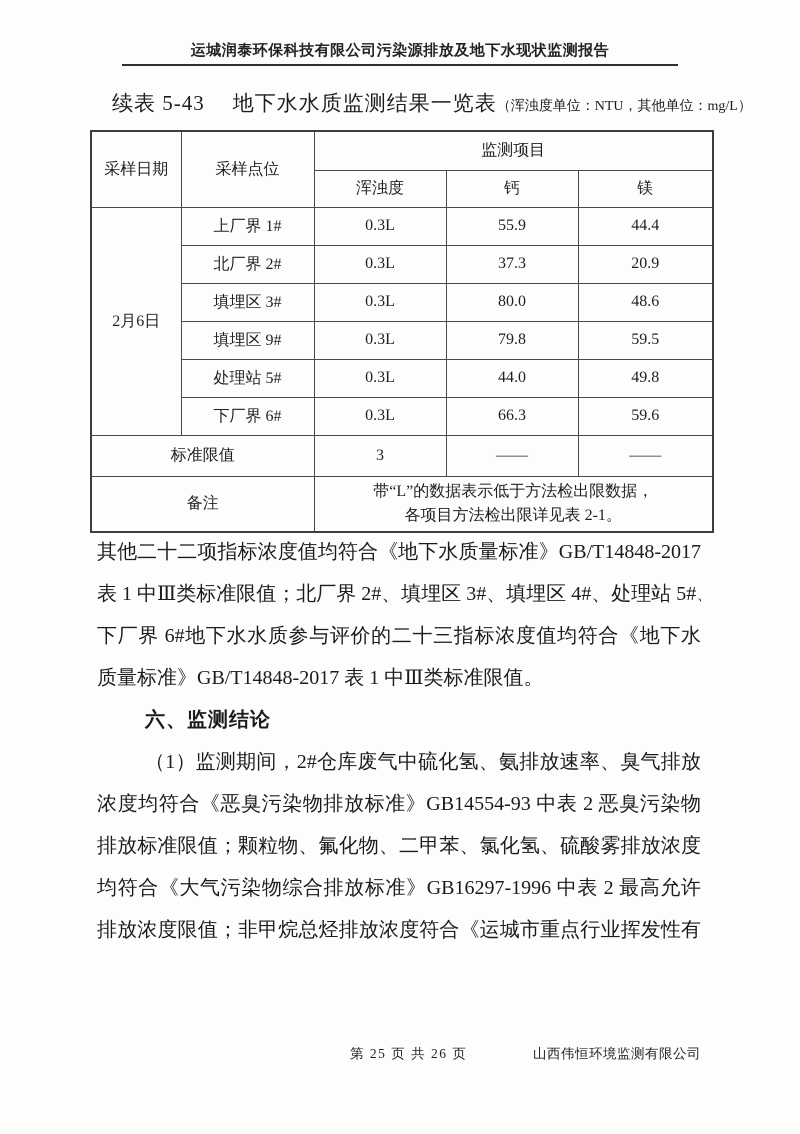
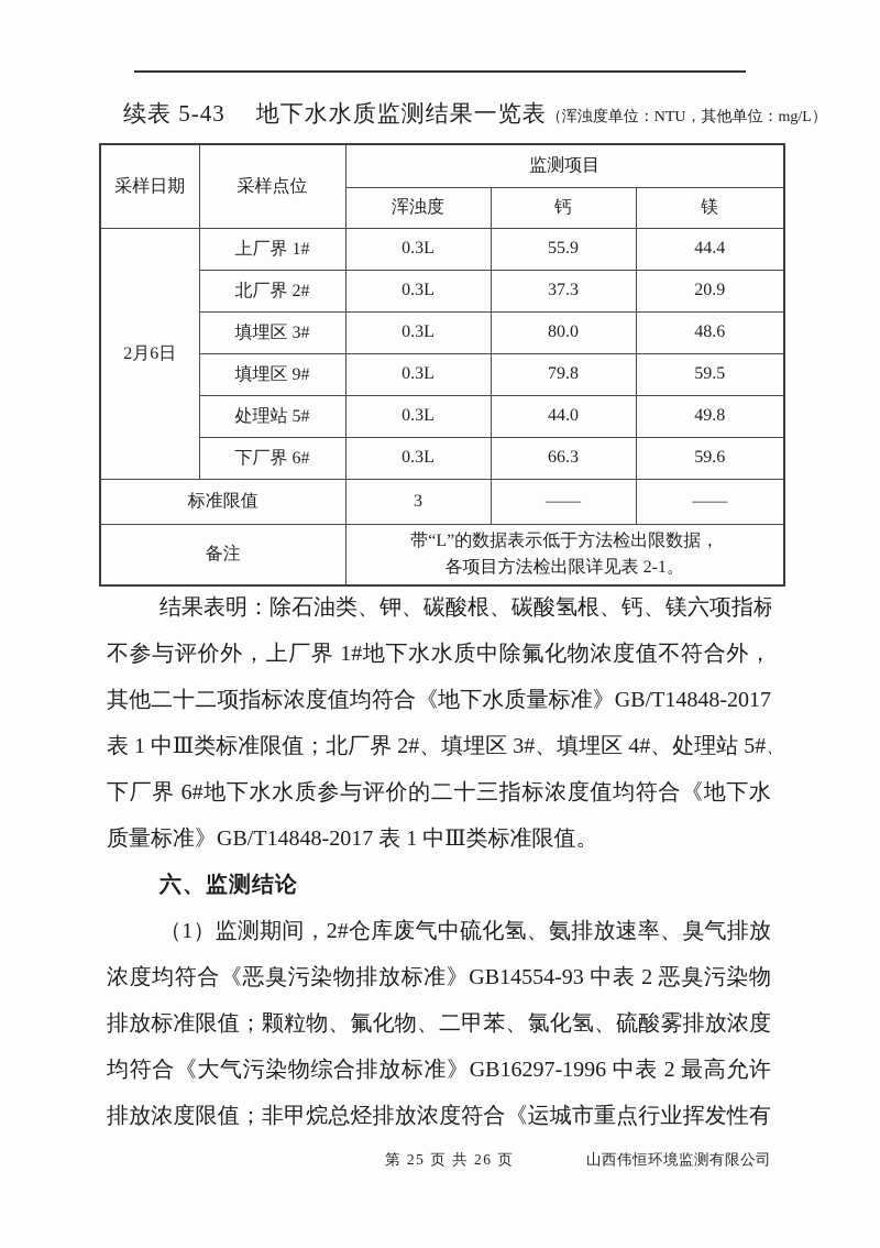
- 运城润泰环保科技有限公司污染源排放及地下水现状监测报告
  续表 5-43
  地下水水质监测结果一览表
  （浑浊度单位：NTU，其他单位：mg/L）
  采样日期	采样点位	监测项目
  浑浊度	钙	镁
  2月6日	上厂界 1#	0.3L	55.9	44.4
  北厂界 2#	0.3L	37.3	20.9
  填埋区 3#	0.3L	80.0	48.6
  填埋区 9#	0.3L	79.8	59.5
  处理站 5#	0.3L	44.0	49.8
  下厂界 6#	0.3L	66.3	59.6
  标准限值	3	——	——
  备注	带“L”的数据表示低于方法检出限数据， 各项目方法检出限详见表 2-1。
+ 结果表明：除石油类、钾、碳酸根、碳酸氢根、钙、镁六项指标
+ 不参与评价外，上厂界 1#地下水水质中除氟化物浓度值不符合外，
  其他二十二项指标浓度值均符合《地下水质量标准》GB/T14848-2017
  表 1 中Ⅲ类标准限值；北厂界 2#、填埋区 3#、填埋区 4#、处理站 5#
  下厂界 6#地下水水质参与评价的二十三指标浓度值均符合《地下水
  质量标准》GB/T14848-2017 表 1 中Ⅲ类标准限值。
  六、监测结论
  （1）监测期间，2#仓库废气中硫化氢、氨排放速率、臭气排放
  浓度均符合《恶臭污染物排放标准》GB14554-93 中表 2 恶臭污染物
  排放标准限值；颗粒物、氟化物、二甲苯、氯化氢、硫酸雾排放浓度
  均符合《大气污染物综合排放标准》GB16297-1996 中表 2 最高允许
  排放浓度限值；非甲烷总烃排放浓度符合《运城市重点行业挥发性有
  第 25 页 共 26 页
  山西伟恒环境监测有限公司
